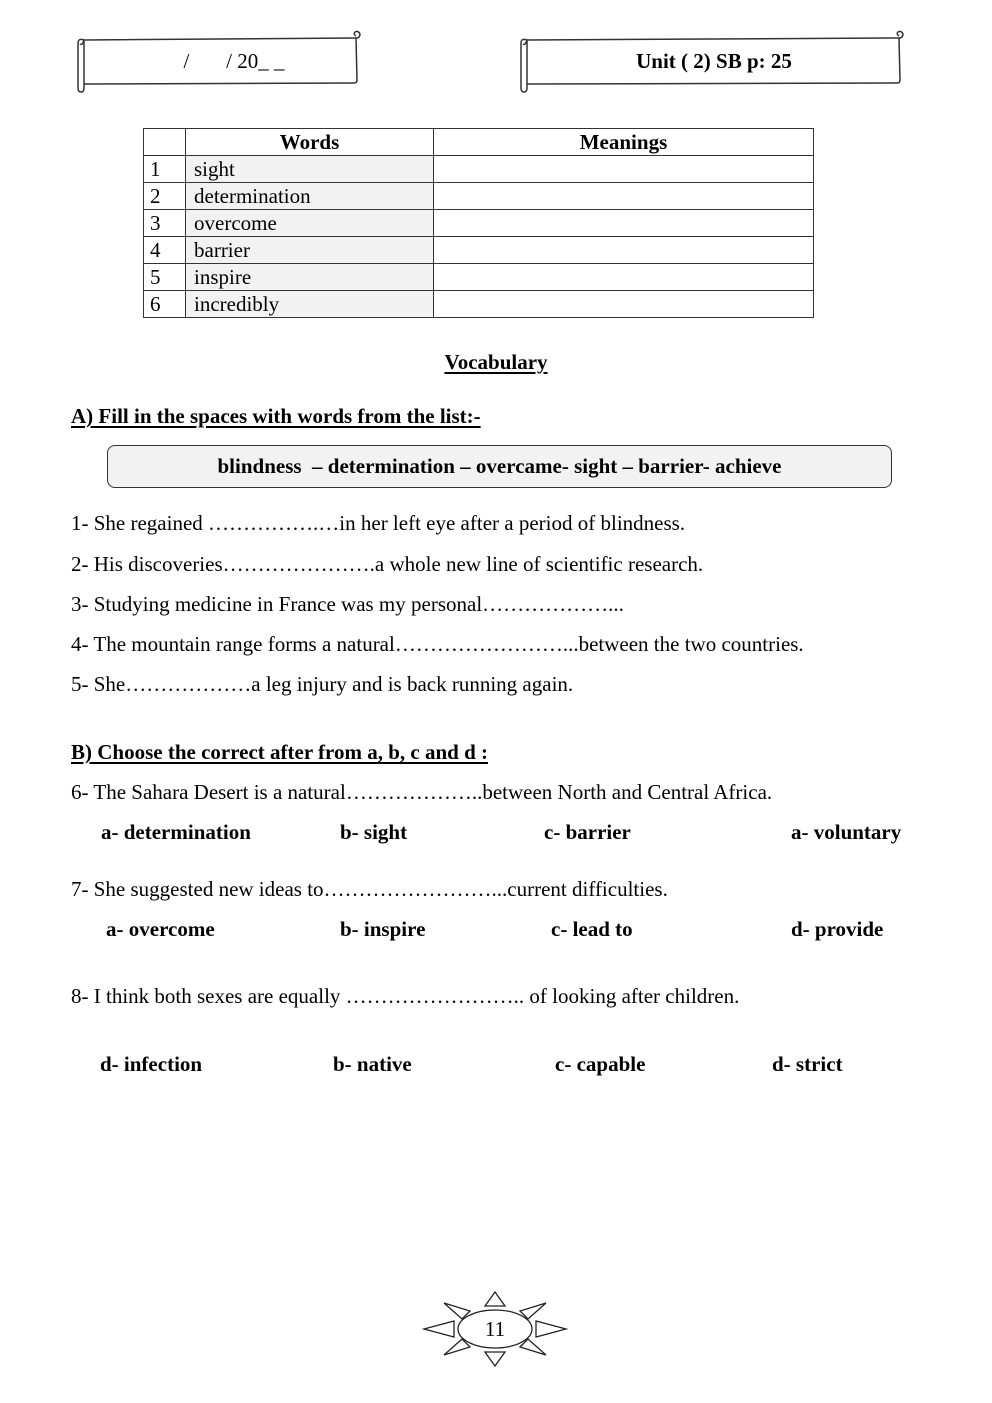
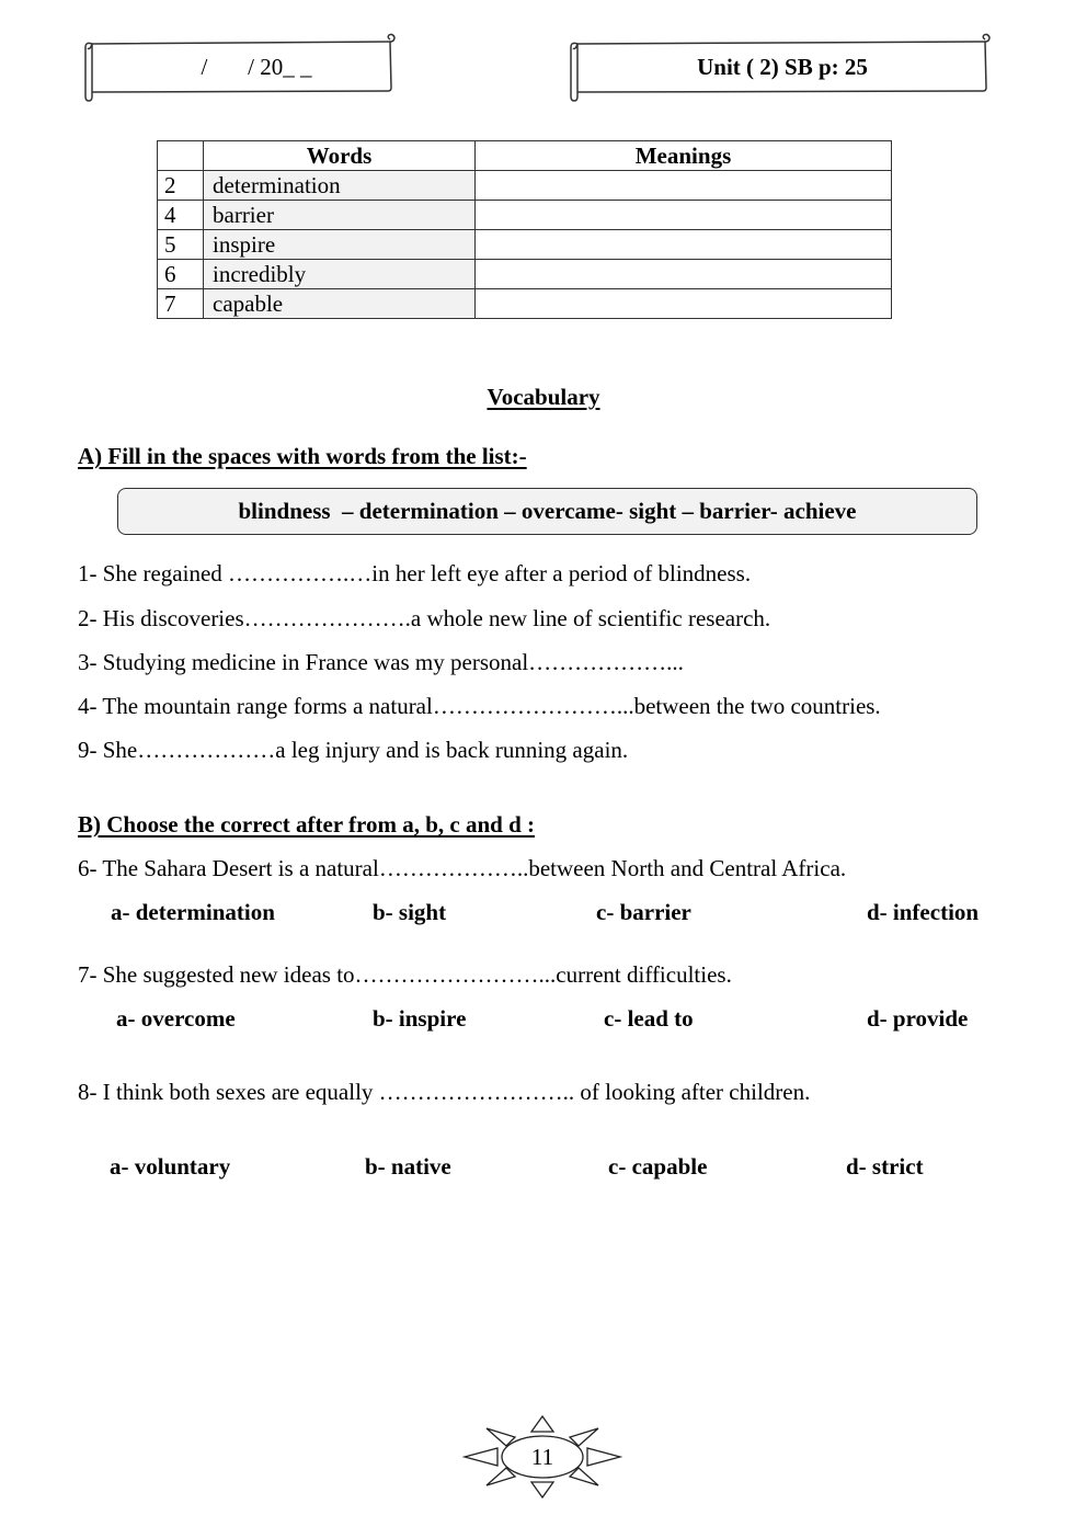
  / / 20_ _
  Unit ( 2) SB p: 25
  	Words	Meanings
- 1	sight
  2	determination
- 3	overcome
  4	barrier
  5	inspire
  6	incredibly
+ 7	capable
  Vocabulary
  A) Fill in the spaces with words from the list:-
  blindness – determination – overcame- sight – barrier- achieve
  1- She regained …………….…in her left eye after a period of blindness.
  2- His discoveries………………….a whole new line of scientific research.
  3- Studying medicine in France was my personal………………...
  4- The mountain range forms a natural……………………...between the two countries.
- 5- She………………a leg injury and is back running again.
+ 9- She………………a leg injury and is back running again.
  B) Choose the correct after from a, b, c and d :
  6- The Sahara Desert is a natural………………..between North and Central Africa.
  a- determination
  b- sight
  c- barrier
- a- voluntary
+ d- infection
  7- She suggested new ideas to……………………...current difficulties.
  a- overcome
  b- inspire
  c- lead to
  d- provide
  8- I think both sexes are equally …………………….. of looking after children.
- d- infection
+ a- voluntary
  b- native
  c- capable
  d- strict
  11
